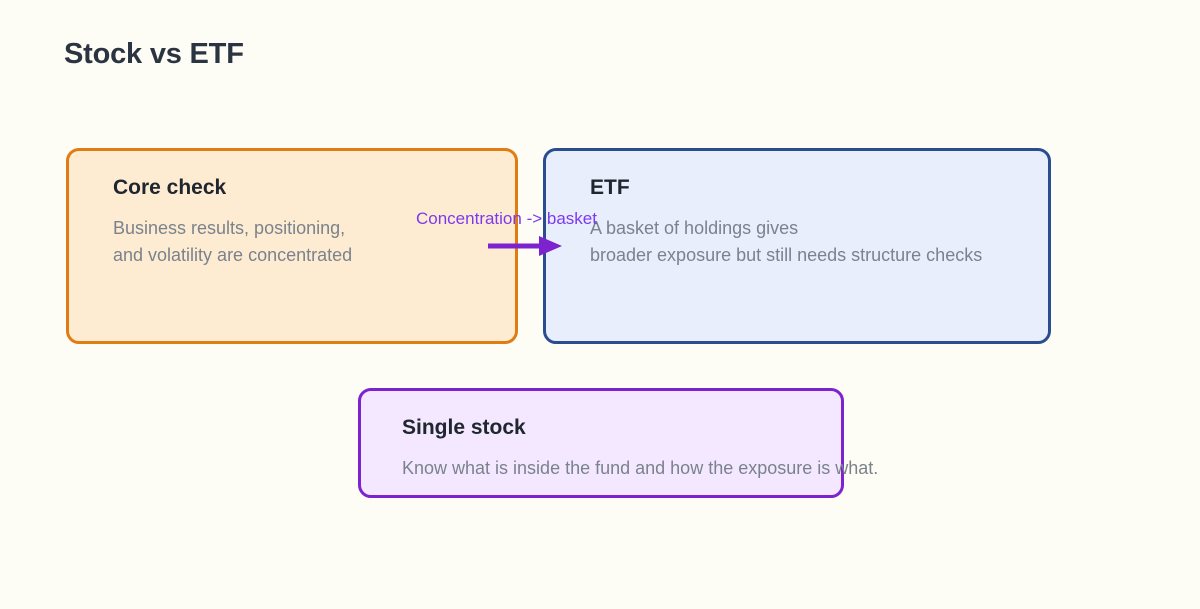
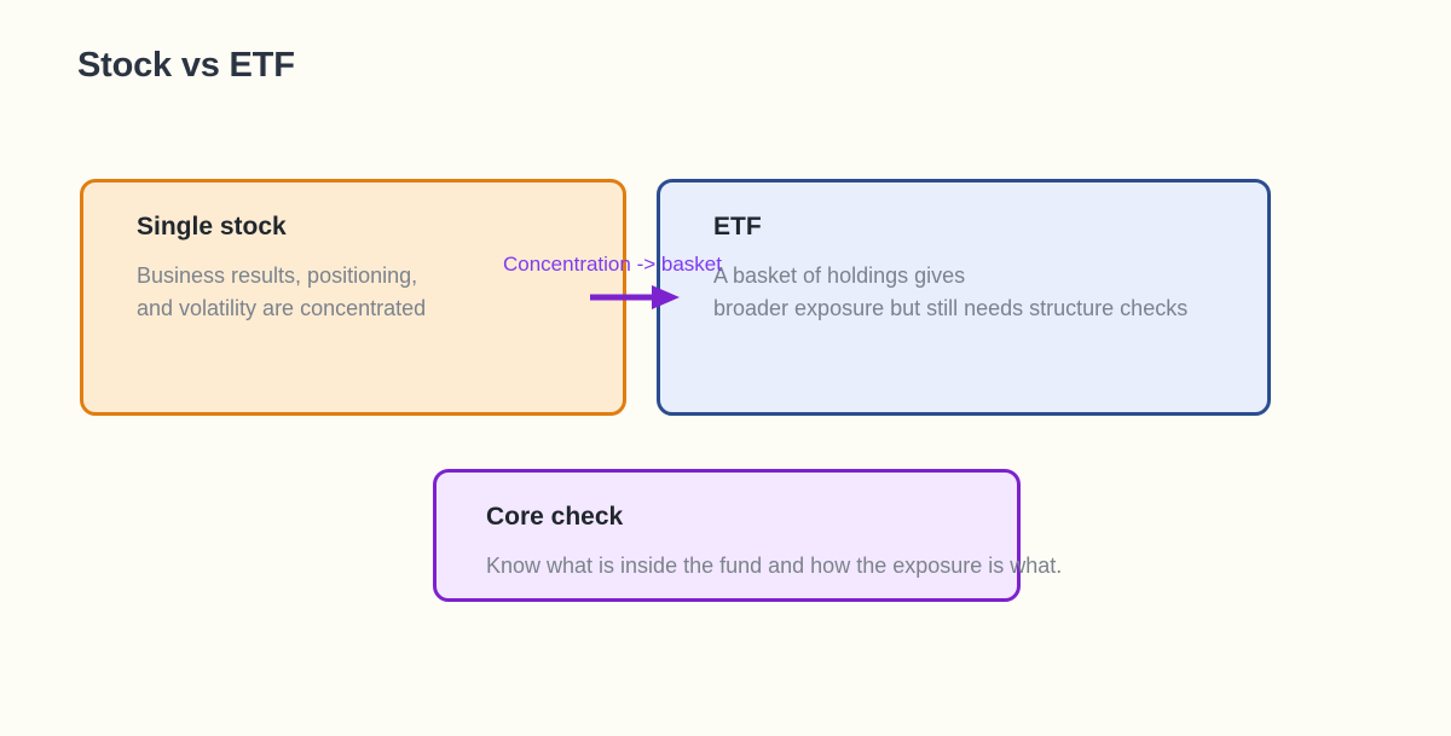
  Stock vs ETF
- Core check
+ Single stock
  Business results, positioning,
  and volatility are concentrated
  ETF
  A basket of holdings gives
  broader exposure but still needs structure checks
- Single stock
+ Core check
  Know what is inside the fund and how the exposure is what.
  Concentration -> basket
